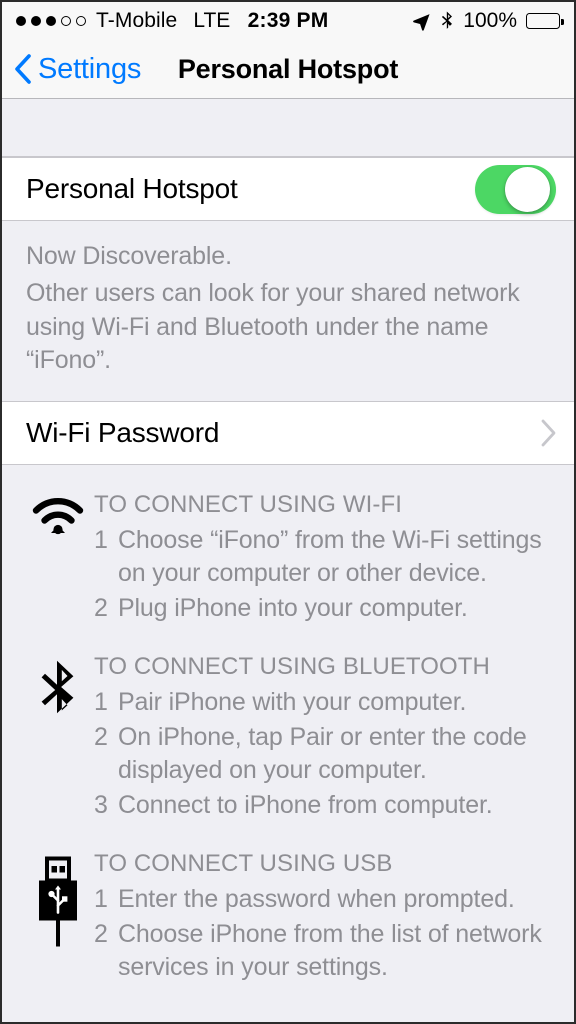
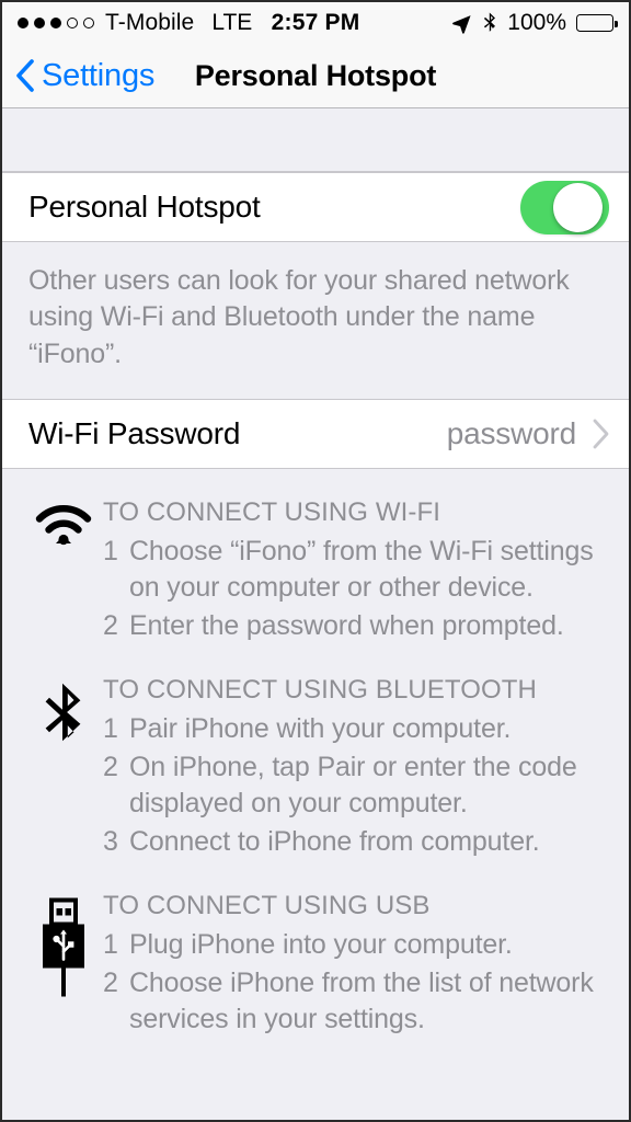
  T-Mobile
  LTE
- 2:39 PM
+ 2:57 PM
  100%
  Settings
  Personal Hotspot
  Personal Hotspot
- Now Discoverable.
  Other users can look for your shared network using Wi-Fi and Bluetooth under the name “iFono”.
  Wi-Fi Password
+ password
  TO CONNECT USING WI-FI
  1
  Choose “iFono” from the Wi-Fi settings on your computer or other device.
  2
- Plug iPhone into your computer.
+ Enter the password when prompted.
  TO CONNECT USING BLUETOOTH
  1
  Pair iPhone with your computer.
  2
  On iPhone, tap Pair or enter the code displayed on your computer.
  3
  Connect to iPhone from computer.
  TO CONNECT USING USB
  1
- Enter the password when prompted.
+ Plug iPhone into your computer.
  2
  Choose iPhone from the list of network services in your settings.
